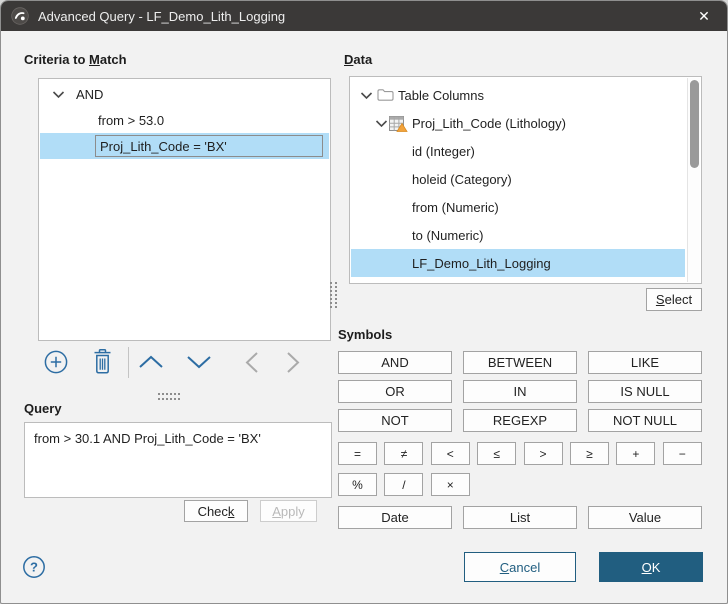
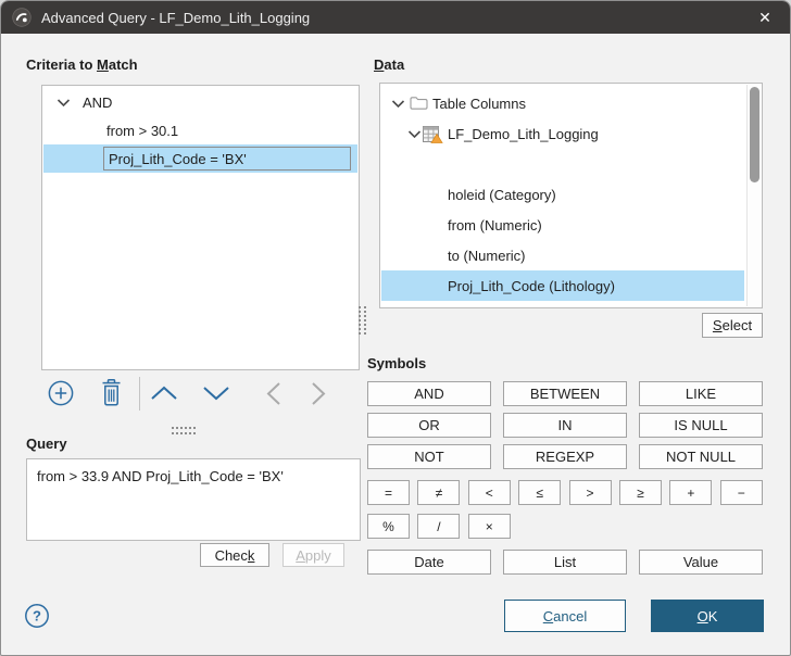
  Advanced Query - LF_Demo_Lith_Logging
  ✕
  Criteria to Match
  AND
- from > 53.0
+ from > 30.1
  Proj_Lith_Code = 'BX'
  Query
- from > 30.1 AND Proj_Lith_Code = 'BX'
+ from > 33.9 AND Proj_Lith_Code = 'BX'
  Chec
  k
  A
  pply
  Data
  Table Columns
- Proj_Lith_Code (Lithology)
+ LF_Demo_Lith_Logging
- id (Integer)
  holeid (Category)
  from (Numeric)
  to (Numeric)
- LF_Demo_Lith_Logging
+ Proj_Lith_Code (Lithology)
  S
  elect
  Symbols
  AND
  BETWEEN
  LIKE
  OR
  IN
  IS NULL
  NOT
  REGEXP
  NOT NULL
  =
  ≠
  <
  ≤
  >
  ≥
  +
  −
  %
  /
  ×
  Date
  List
  Value
  ?
  C
  ancel
  O
  K
